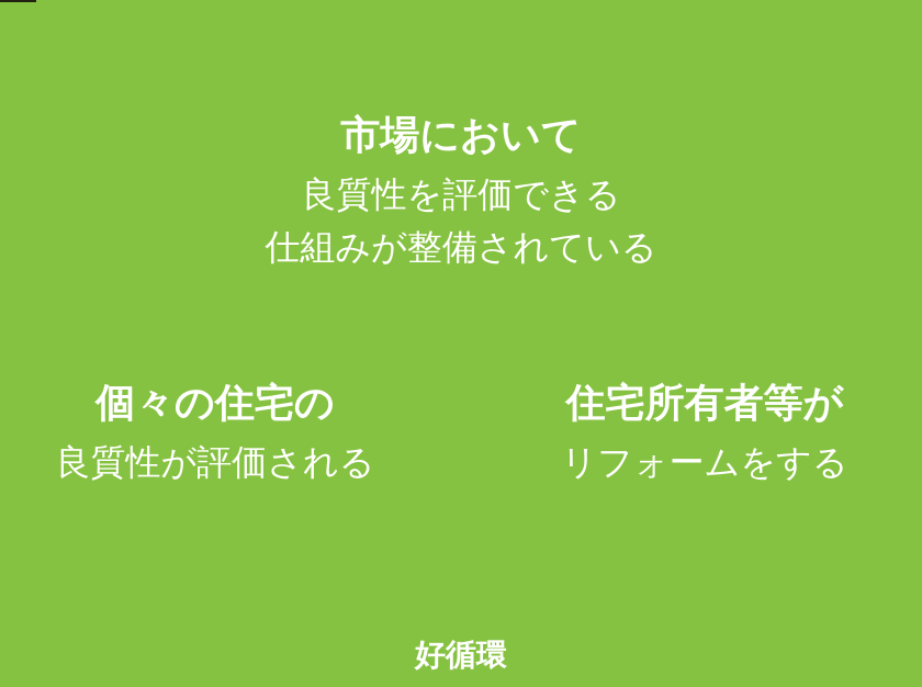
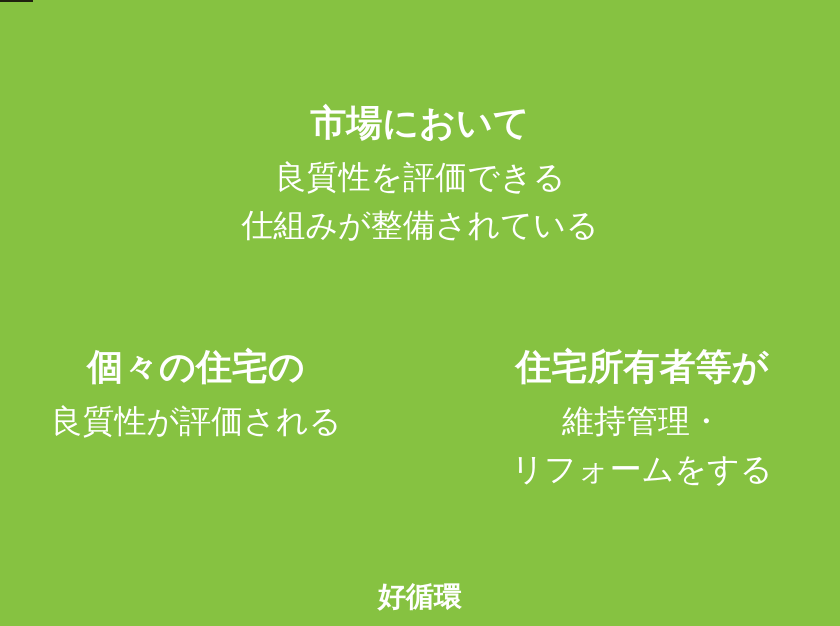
  市場において
  良質性を評価できる
  仕組みが整備されている
  個々の住宅の
  良質性が評価される
  住宅所有者等が
+ 維持管理・
  リフォームをする
  好循環
